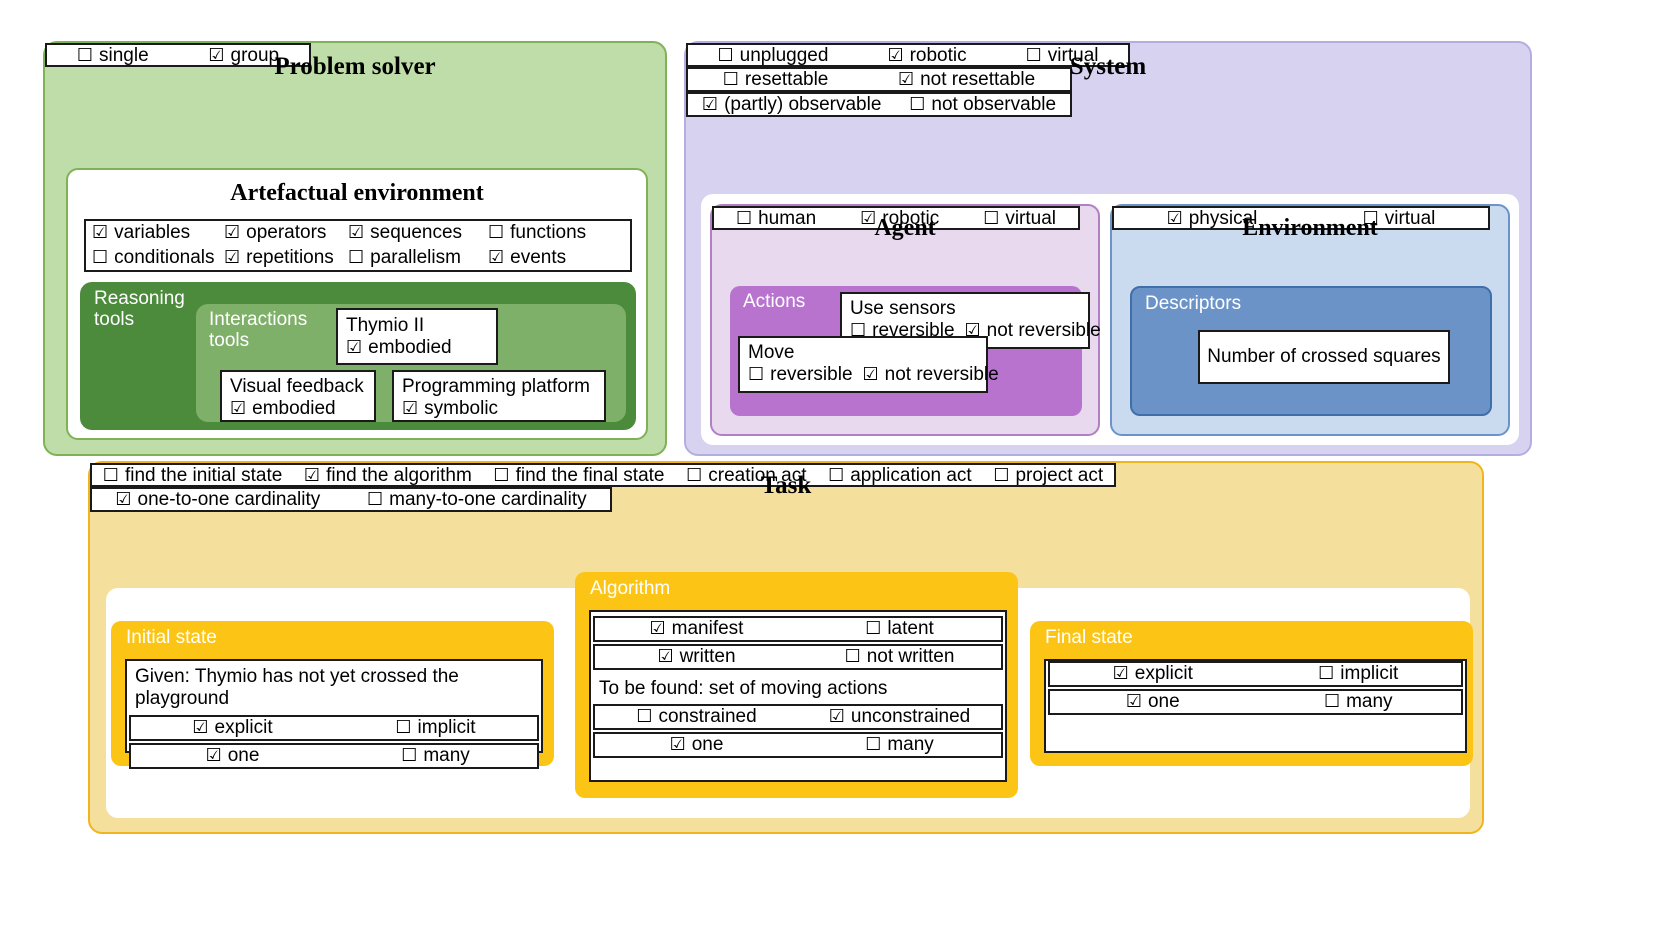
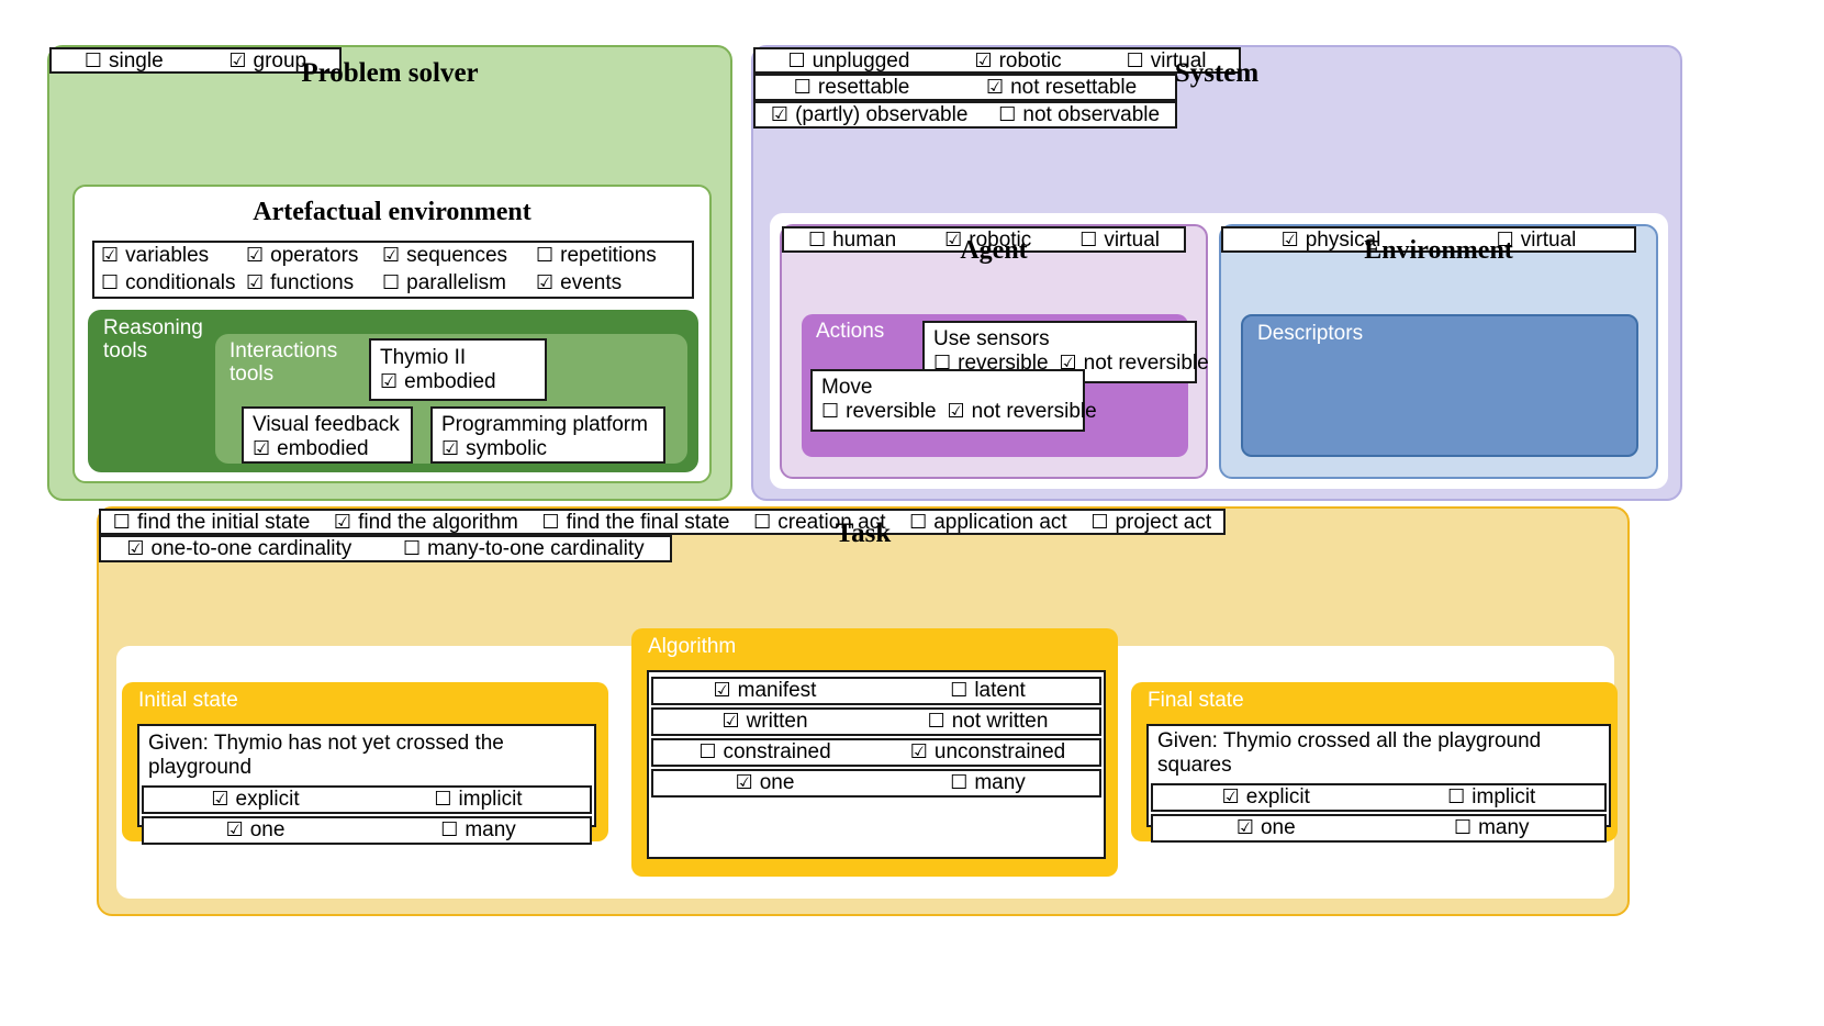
  Problem solver
  ☐
  single
  ☑
  group
  Artefactual environment
  ☑
  variables
  ☑
  operators
  ☑
  sequences
  ☐
- functions
+ repetitions
  ☐
  conditionals
  ☑
- repetitions
+ functions
  ☐
  parallelism
  ☑
  events
  Reasoning
  tools
  Interactions
  tools
  Thymio II
  ☑
  embodied
  Visual feedback
  ☑
  embodied
  Programming platform
  ☑
  symbolic
  System
  ☐
  unplugged
  ☑
  robotic
  ☐
  virtual
  ☐
  resettable
  ☑
  not resettable
  ☑
  (partly) observable
  ☐
  not observable
  Agent
  ☐
  human
  ☑
  robotic
  ☐
  virtual
  Actions
  Use sensors
  ☐
  reversible
  ☑
  not reversible
  Move
  ☐
  reversible
  ☑
  not reversible
  Environment
  ☑
  physical
  ☐
  virtual
  Descriptors
- Number of crossed squares
  Task
  ☐
  find the initial state
  ☑
  find the algorithm
  ☐
  find the final state
  ☐
  creation act
  ☐
  application act
  ☐
  project act
  ☑
  one-to-one cardinality
  ☐
  many-to-one cardinality
  Initial state
  Given: Thymio has not yet crossed the playground
  ☑
  explicit
  ☐
  implicit
  ☑
  one
  ☐
  many
  Algorithm
  ☑
  manifest
  ☐
  latent
  ☑
  written
  ☐
  not written
- To be found: set of moving actions
  ☐
  constrained
  ☑
  unconstrained
  ☑
  one
  ☐
  many
  Final state
+ Given: Thymio crossed all the playground squares
  ☑
  explicit
  ☐
  implicit
  ☑
  one
  ☐
  many
